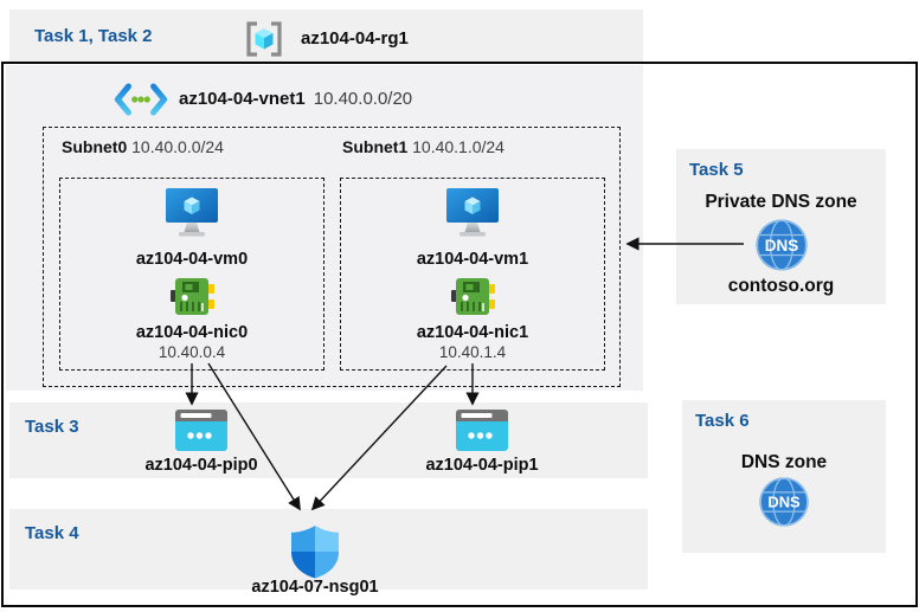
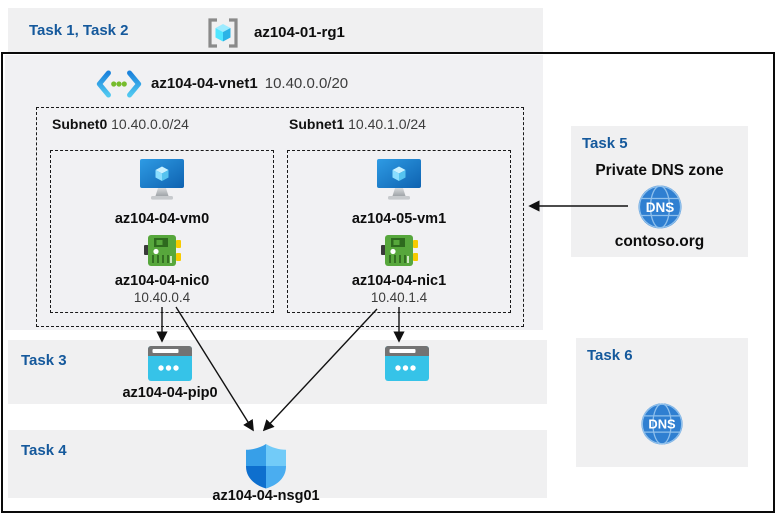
  Task 1, Task 2
- az104-04-rg1
+ az104-01-rg1
  az104-04-vnet1 10.40.0.0/20
  Subnet0 10.40.0.0/24
  az104-04-vm0
  az104-04-nic0
  10.40.0.4
  Subnet1 10.40.1.0/24
- az104-04-vm1
+ az104-05-vm1
  az104-04-nic1
  10.40.1.4
  Task 5
  Private DNS zone
  DNS
  contoso.org
  Task 3
  az104-04-pip0
- az104-04-pip1
  Task 4
- az104-07-nsg01
+ az104-04-nsg01
  Task 6
- DNS zone
  DNS
